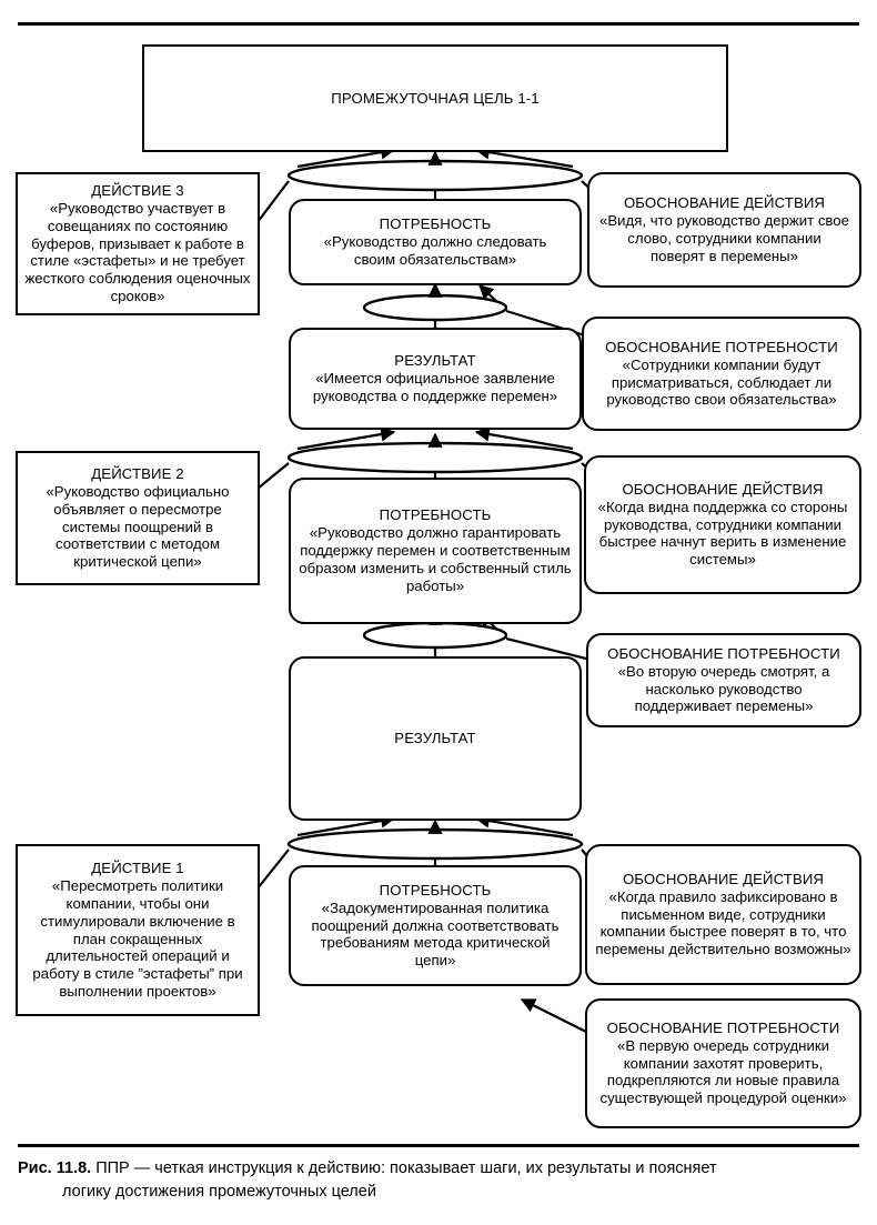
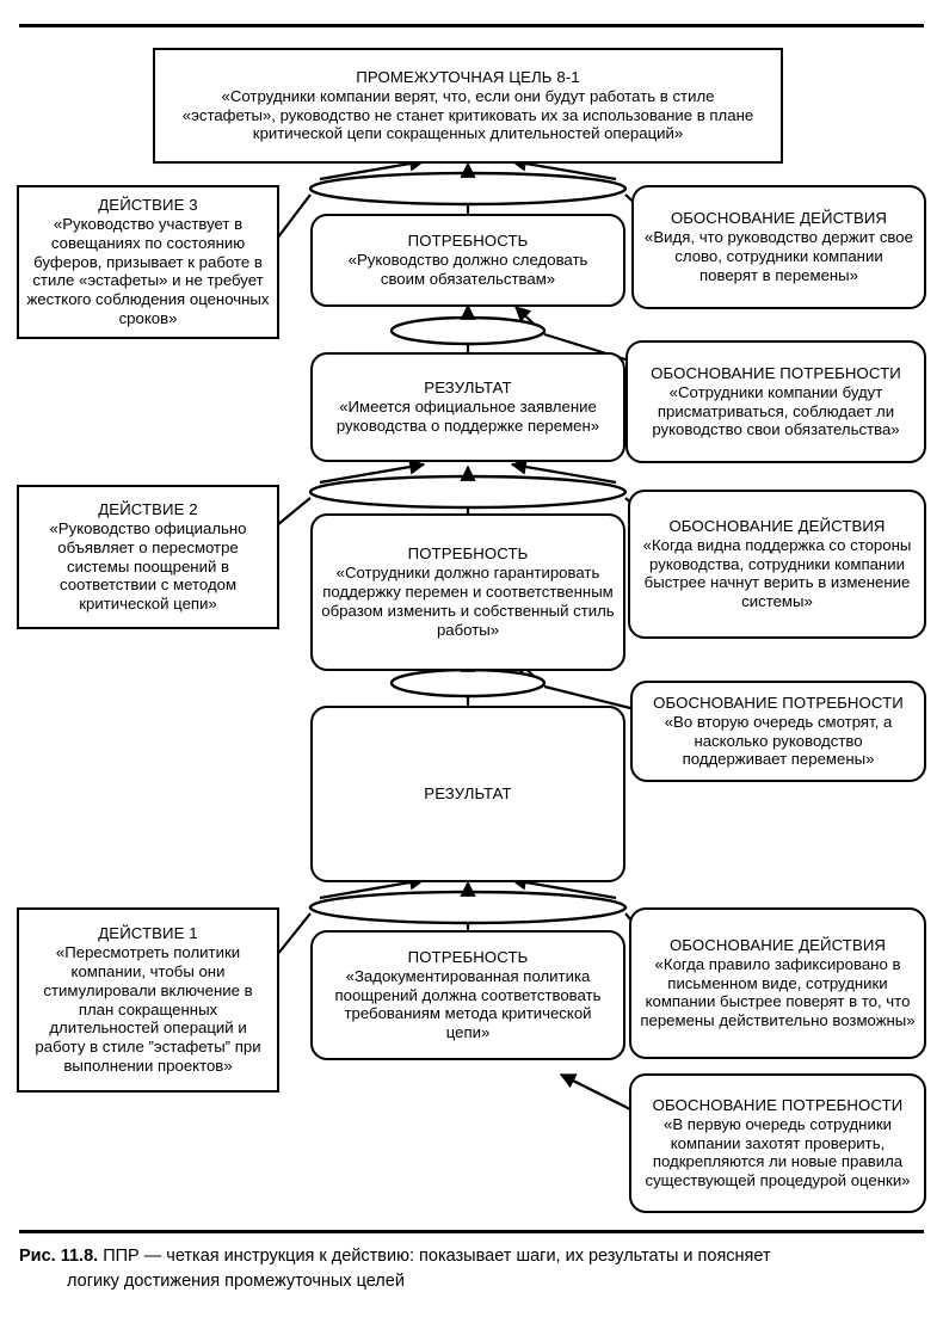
- ПРОМЕЖУТОЧНАЯ ЦЕЛЬ 1-1
+ ПРОМЕЖУТОЧНАЯ ЦЕЛЬ 8-1
+ «Сотрудники компании верят, что, если они будут работать в стиле «эстафеты», руководство не станет критиковать их за использование в плане критической цепи сокращенных длительностей операций»
  ДЕЙСТВИЕ 3
  «Руководство участвует в совещаниях по состоянию буферов, призывает к работе в стиле «эстафеты» и не требует жесткого соблюдения оценочных сроков»
  ПОТРЕБНОСТЬ
  «Руководство должно следовать своим обязательствам»
  ОБОСНОВАНИЕ ДЕЙСТВИЯ
  «Видя, что руководство держит свое слово, сотрудники компании поверят в перемены»
  РЕЗУЛЬТАТ
  «Имеется официальное заявление руководства о поддержке перемен»
  ОБОСНОВАНИЕ ПОТРЕБНОСТИ
  «Сотрудники компании будут присматриваться, соблюдает ли руководство свои обязательства»
  ДЕЙСТВИЕ 2
  «Руководство официально объявляет о пересмотре системы поощрений в соответствии с методом критической цепи»
  ПОТРЕБНОСТЬ
- «Руководство должно гарантировать поддержку перемен и соответственным образом изменить и собственный стиль работы»
+ «Сотрудники должно гарантировать поддержку перемен и соответственным образом изменить и собственный стиль работы»
  ОБОСНОВАНИЕ ДЕЙСТВИЯ
  «Когда видна поддержка со стороны руководства, сотрудники компании быстрее начнут верить в изменение системы»
  РЕЗУЛЬТАТ
  ОБОСНОВАНИЕ ПОТРЕБНОСТИ
  «Во вторую очередь смотрят, а насколько руководство поддерживает перемены»
  ДЕЙСТВИЕ 1
  «Пересмотреть политики компании, чтобы они стимулировали включение в план сокращенных длительностей операций и работу в стиле ”эстафеты” при выполнении проектов»
  ПОТРЕБНОСТЬ
  «Задокументированная политика поощрений должна соответствовать требованиям метода критической цепи»
  ОБОСНОВАНИЕ ДЕЙСТВИЯ
  «Когда правило зафиксировано в письменном виде, сотрудники компании быстрее поверят в то, что перемены действительно возможны»
  ОБОСНОВАНИЕ ПОТРЕБНОСТИ
  «В первую очередь сотрудники компании захотят проверить, подкрепляются ли новые правила существующей процедурой оценки»
  Рис. 11.8. ППР — четкая инструкция к действию: показывает шаги, их результаты и поясняет
  логику достижения промежуточных целей
